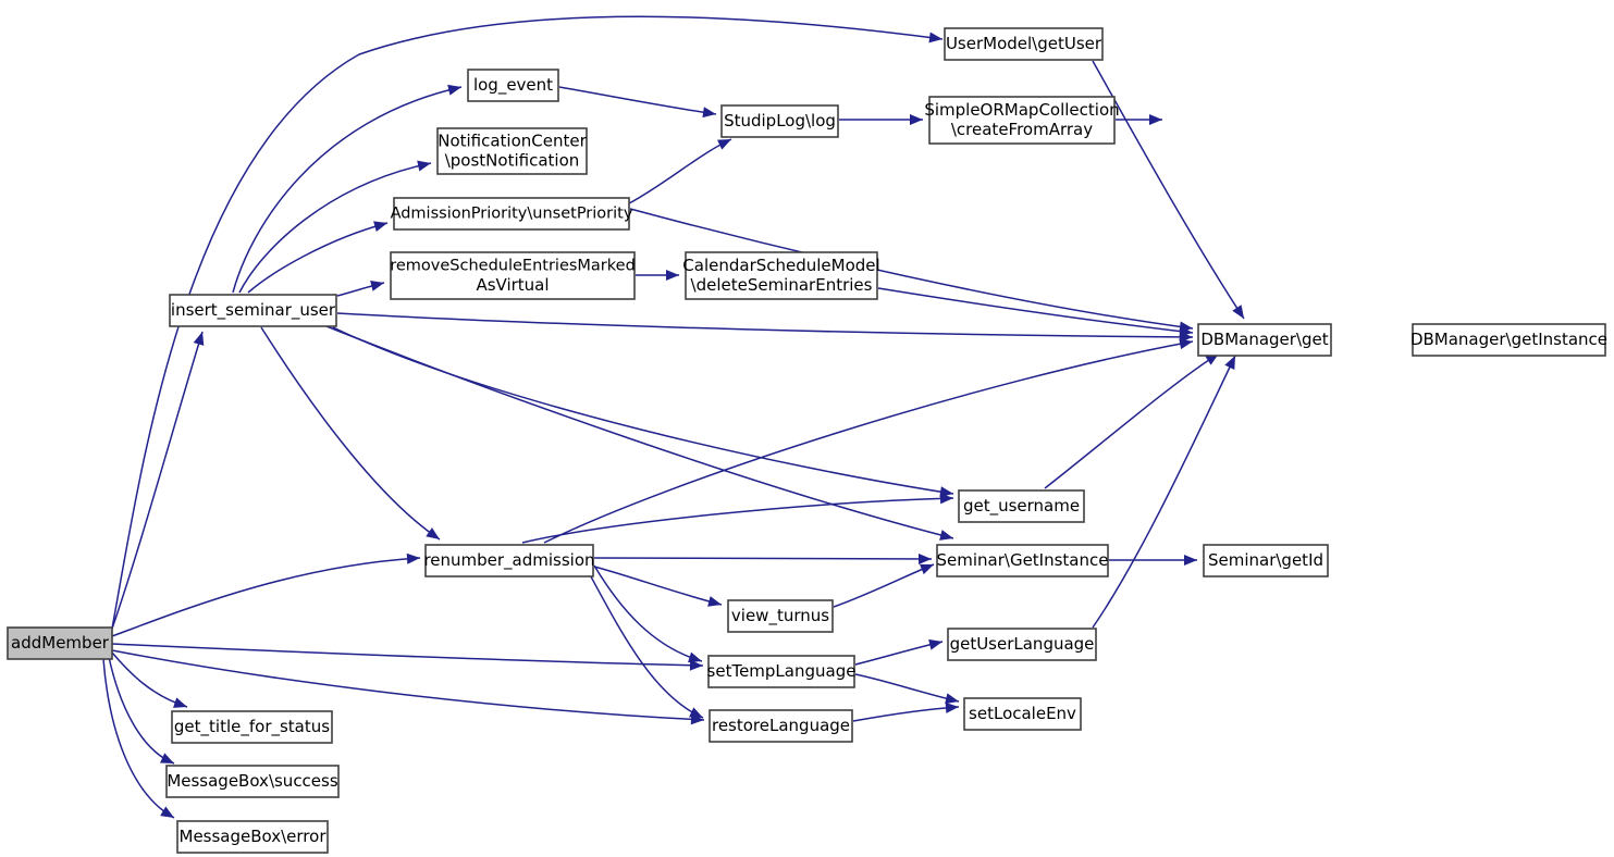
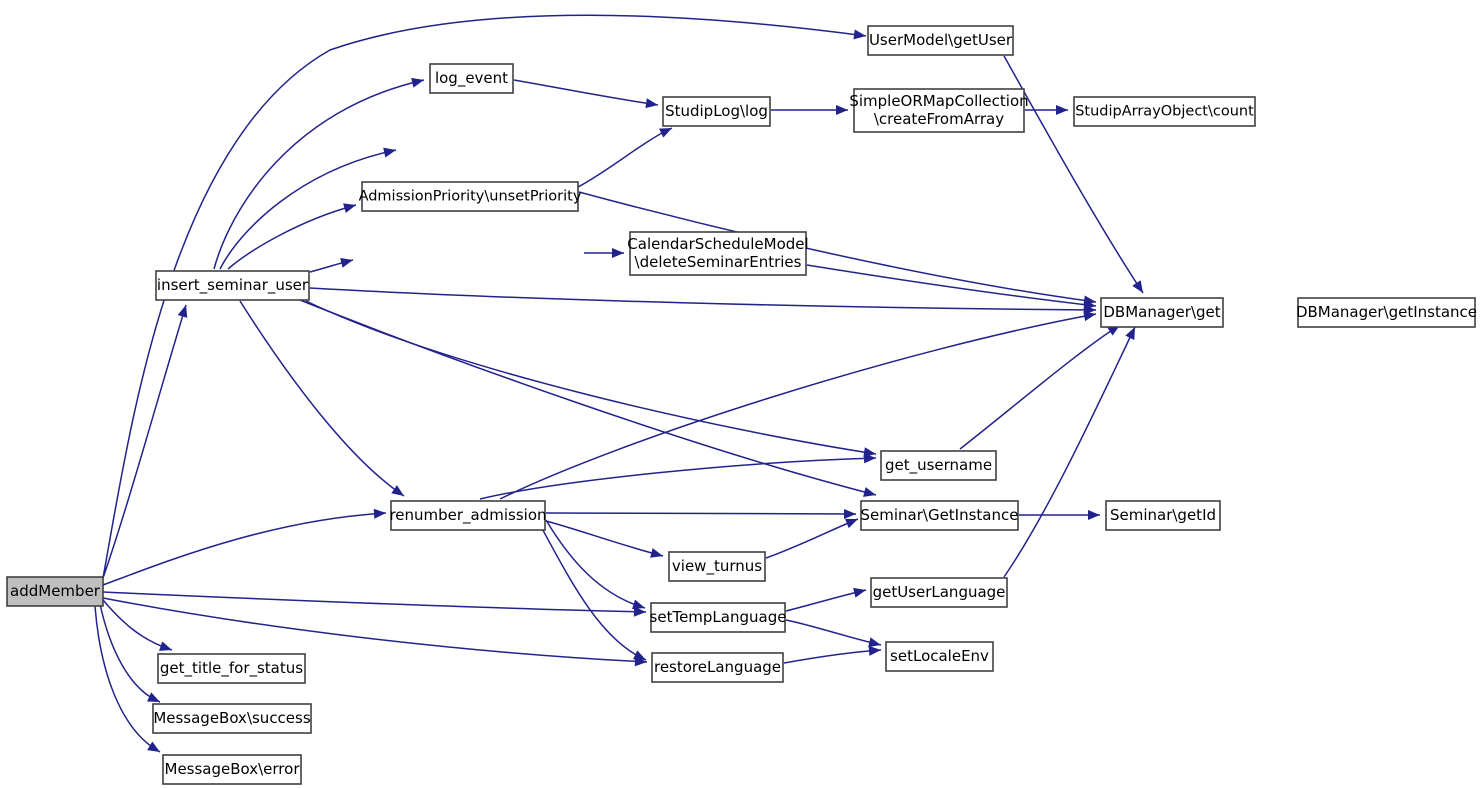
  addMember
  insert_seminar_user
  log_event
- NotificationCenter
- \postNotification
  AdmissionPriority\unsetPriority
- removeScheduleEntriesMarked
- AsVirtual
  StudipLog\log
  CalendarScheduleModel
  \deleteSeminarEntries
  UserModel\getUser
  SimpleORMapCollection
  \createFromArray
+ StudipArrayObject\count
  DBManager\get
  DBManager\getInstance
  renumber_admission
  get_username
  Seminar\GetInstance
  Seminar\getId
  view_turnus
  getUserLanguage
  setTempLanguage
  setLocaleEnv
  restoreLanguage
  get_title_for_status
  MessageBox\success
  MessageBox\error
